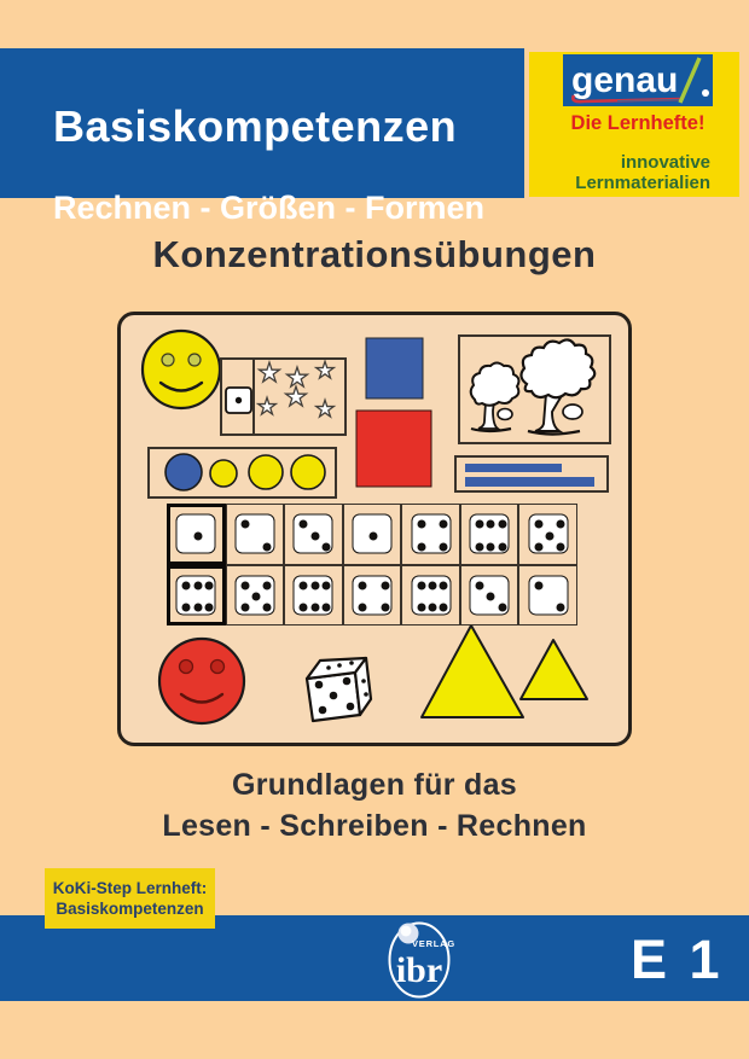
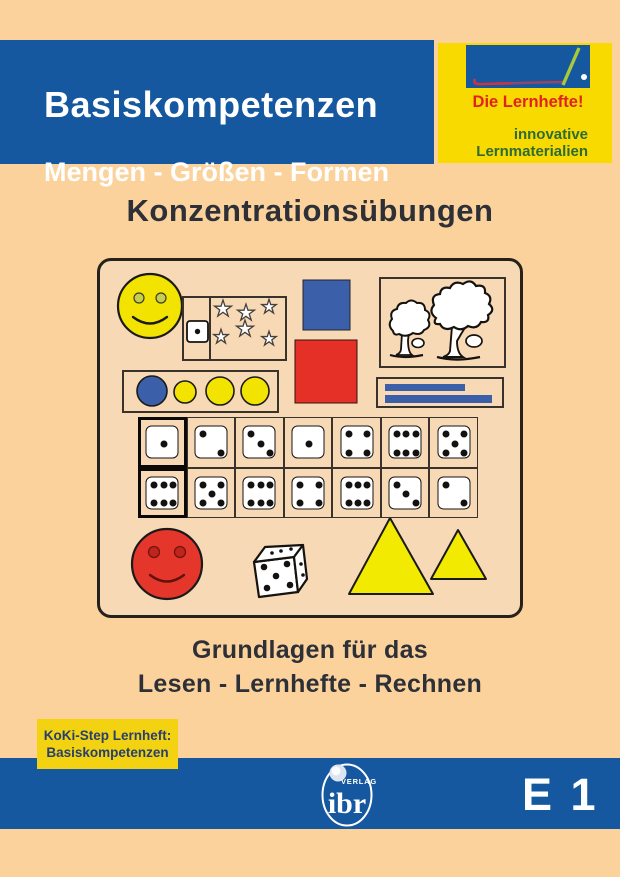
  Basiskompetenzen
- Rechnen - Größen - Formen
+ Mengen - Größen - Formen
- genau
  Die Lernhefte!
  innovative
  Lernmaterialien
  Konzentrationsübungen
  ★
  ★
  ★
  ★
  ★
  ★
  Grundlagen für das
- Lesen - Schreiben - Rechnen
+ Lesen - Lernhefte - Rechnen
  KoKi-Step Lernheft:
  Basiskompetenzen
  VERLAG
  ibr
  E 1
